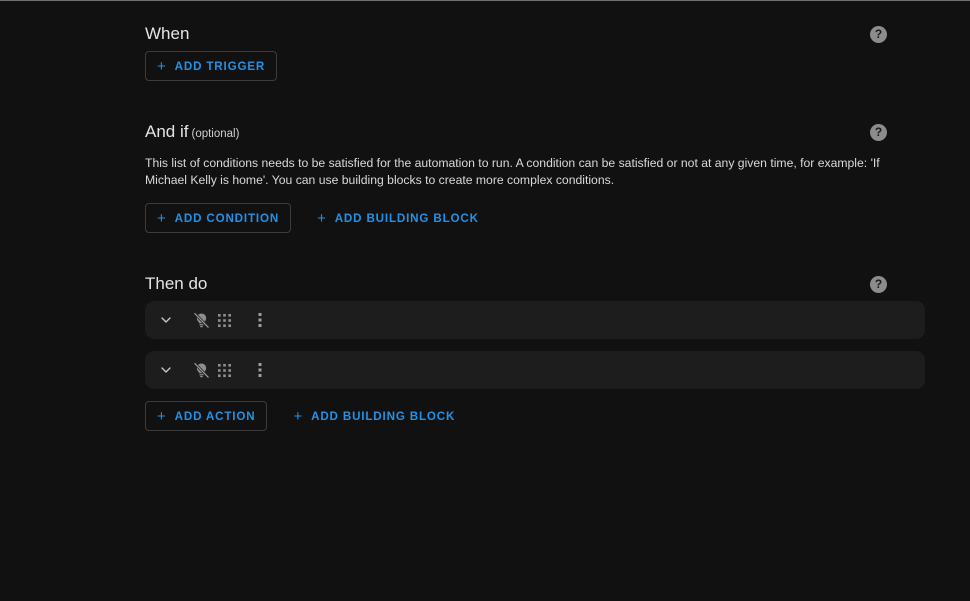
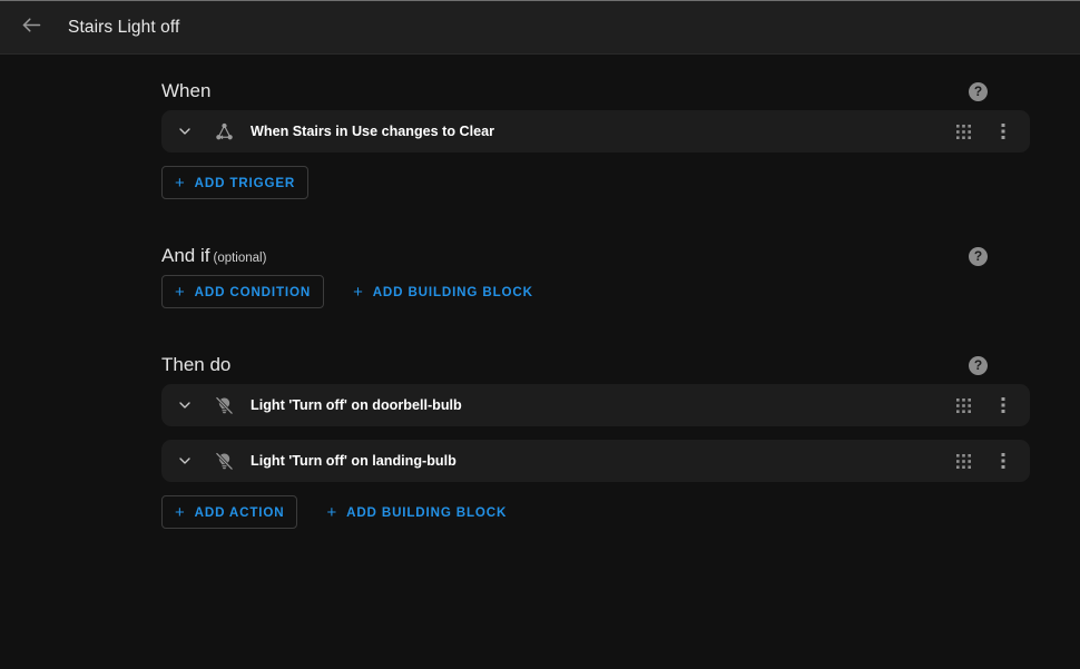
+ Stairs Light off
  When
  ?
+ When Stairs in Use changes to Clear
  +
  ADD TRIGGER
  And if (optional)
  ?
- This list of conditions needs to be satisfied for the automation to run. A condition can be satisfied or not at any given time, for example: 'If Michael Kelly is home'. You can use building blocks to create more complex conditions.
  +
  ADD CONDITION
  +
  ADD BUILDING BLOCK
  Then do
  ?
+ Light 'Turn off' on doorbell-bulb
+ Light 'Turn off' on landing-bulb
  +
  ADD ACTION
  +
  ADD BUILDING BLOCK
